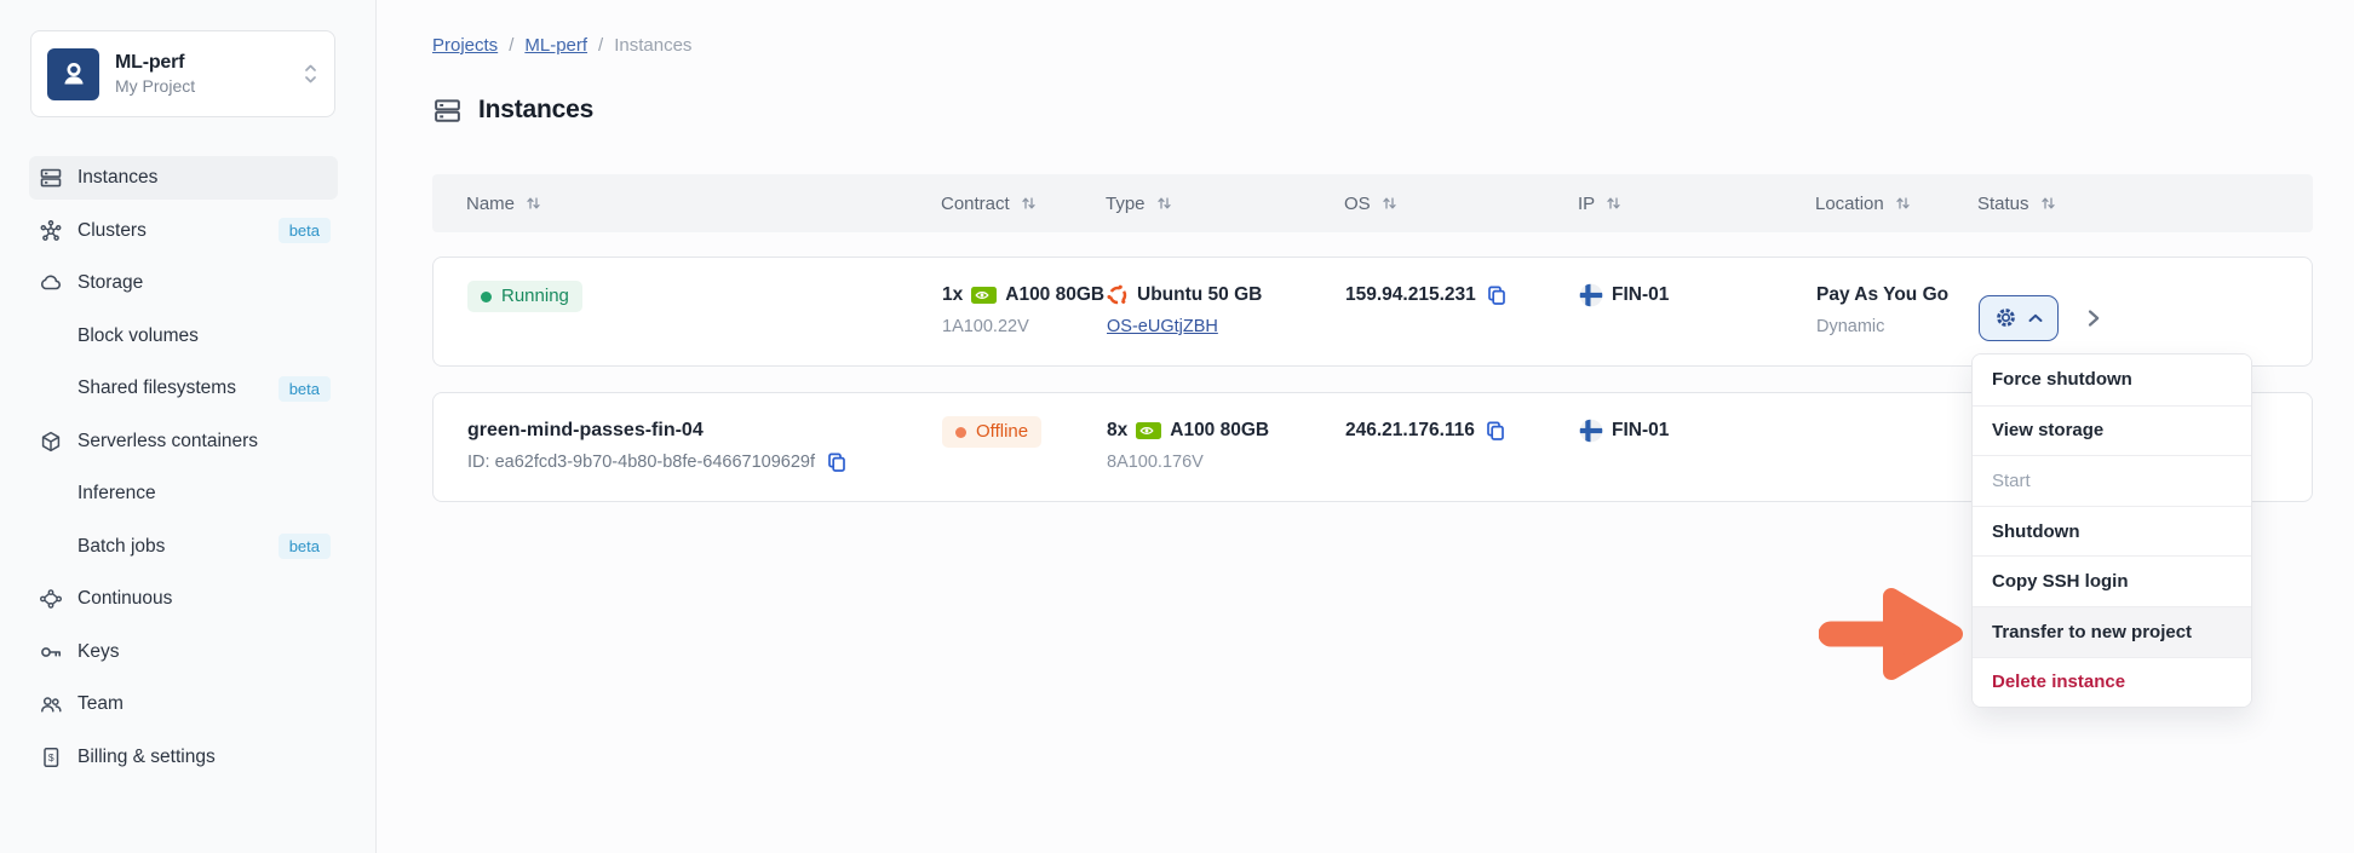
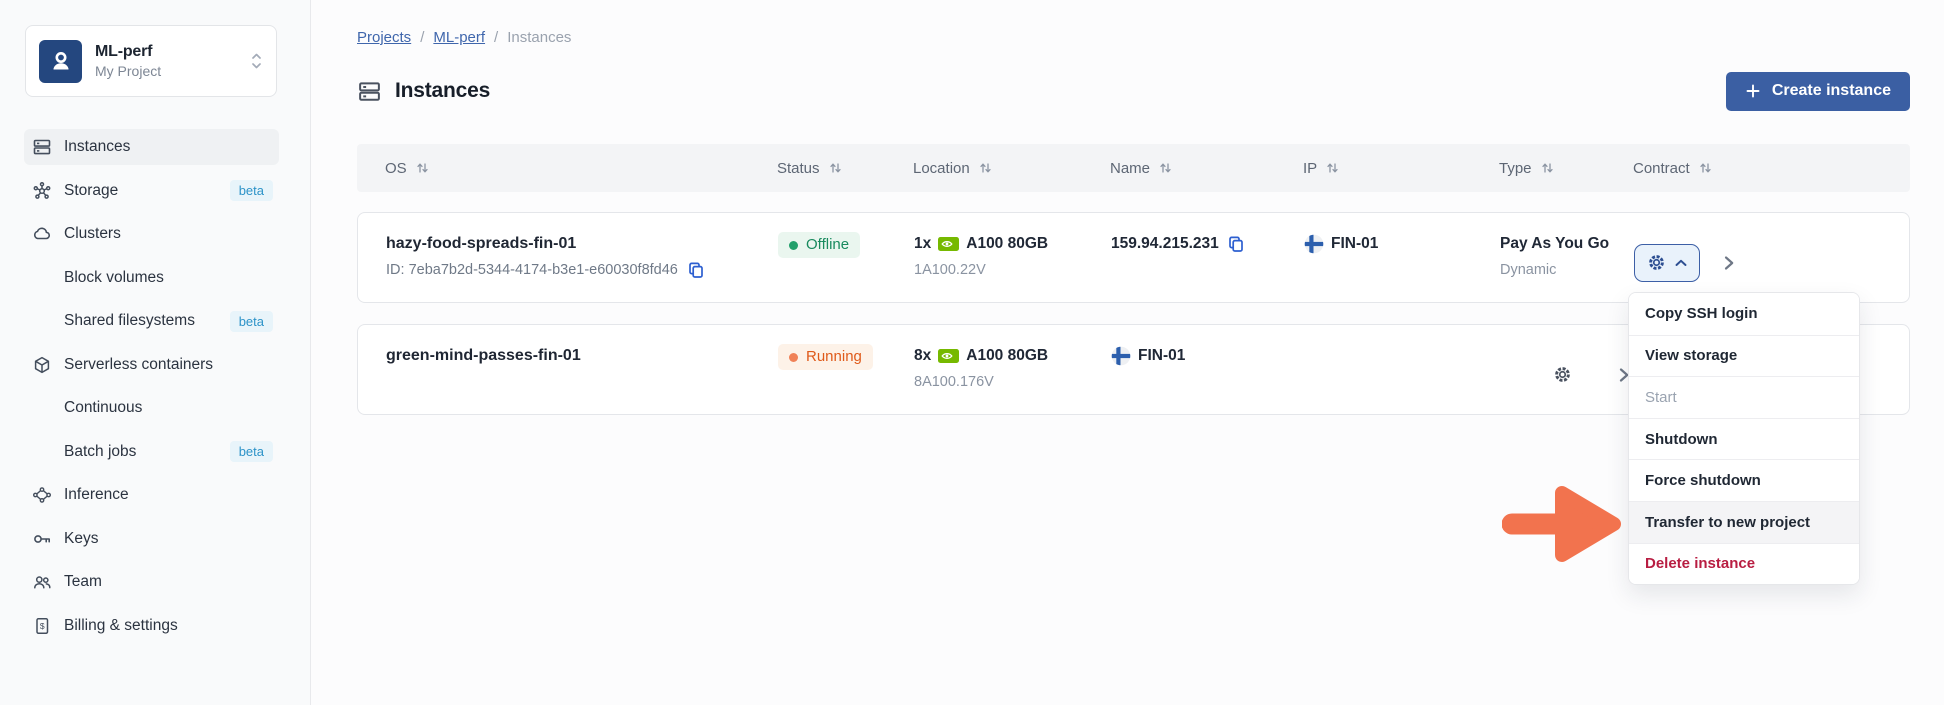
  ML-perf
  My Project
  Instances
- Clusters
+ Storage
  beta
- Storage
+ Clusters
  Block volumes
  Shared filesystems
  beta
  Serverless containers
- Inference
+ Continuous
  Batch jobs
  beta
- Continuous
+ Inference
  Keys
  Team
  $
  Billing & settings
  Projects
  /
  ML-perf
  /
  Instances
  Instances
+ Create instance
- Name
+ OS
- Contract
+ Status
- Type
+ Location
- OS
+ Name
  IP
- Location
+ Type
- Status
+ Contract
+ hazy-food-spreads-fin-01
+ ID: 7eba7b2d-5344-4174-b3e1-e60030f8fd46
- Running
+ Offline
  1x
  A100 80GB
  1A100.22V
- Ubuntu 50 GB
- OS-eUGtjZBH
  159.94.215.231
  FIN-01
  Pay As You Go
  Dynamic
- green-mind-passes-fin-04
+ green-mind-passes-fin-01
- ID: ea62fcd3-9b70-4b80-b8fe-64667109629f
- Offline
+ Running
  8x
  A100 80GB
  8A100.176V
- 246.21.176.116
  FIN-01
- Force shutdown
+ Copy SSH login
  View storage
  Start
  Shutdown
- Copy SSH login
+ Force shutdown
  Transfer to new project
  Delete instance
